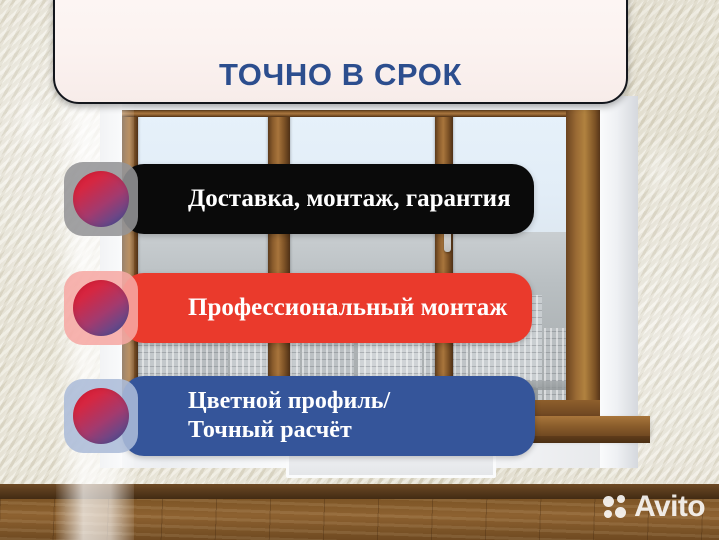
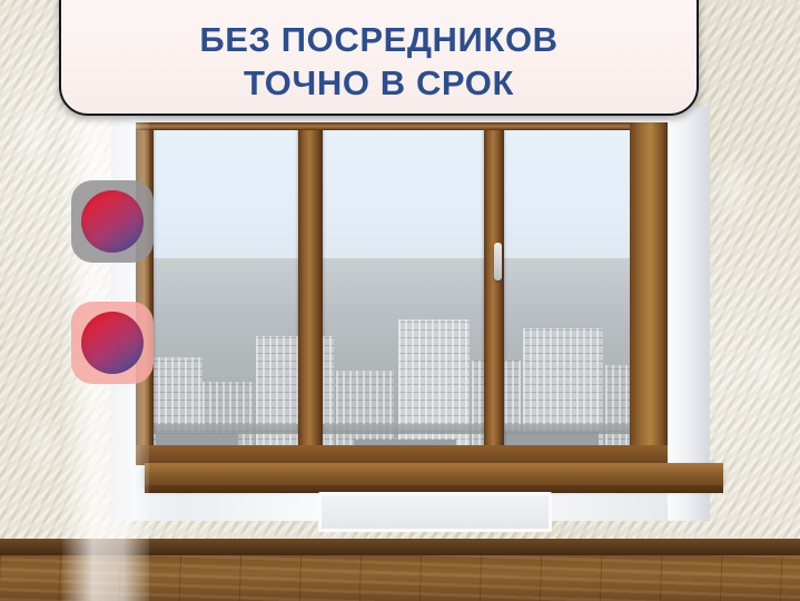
+ БЕЗ ПОСРЕДНИКОВ
  ТОЧНО В СРОК
- Доставка, монтаж, гарантия
- Профессиональный монтаж
- Цветной профиль/
- Точный расчёт
- Avito
